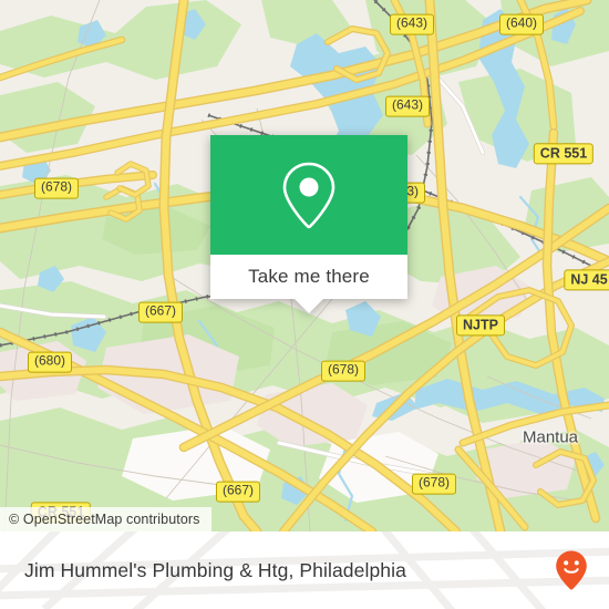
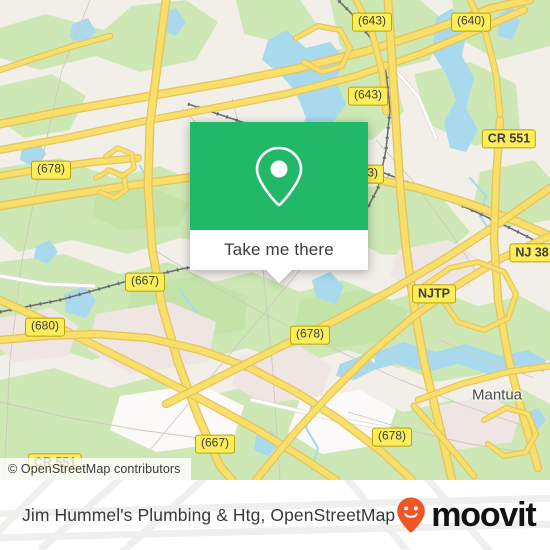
  Mantua
  (643)
  (640)
  (643)
  CR 551
  (678)
- NJ 45
+ NJ 38
  (667)
  NJTP
  (680)
  (678)
  (678)
  (667)
  CR 551
  © OpenStreetMap contributors
  Take me there
- Jim Hummel's Plumbing & Htg, Philadelphia
+ Jim Hummel's Plumbing & Htg, OpenStreetMap
+ moovit
